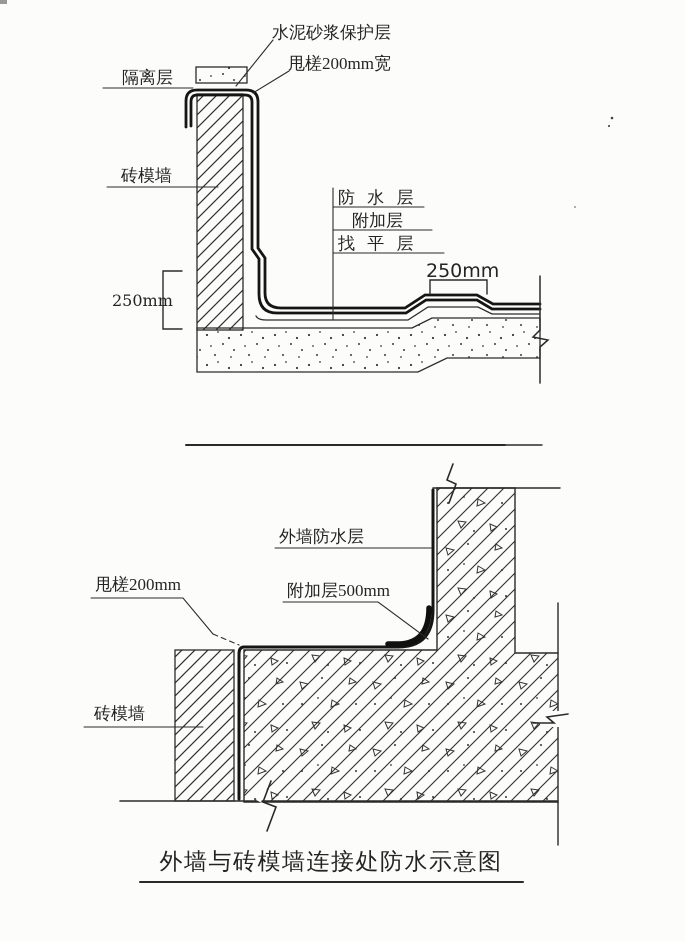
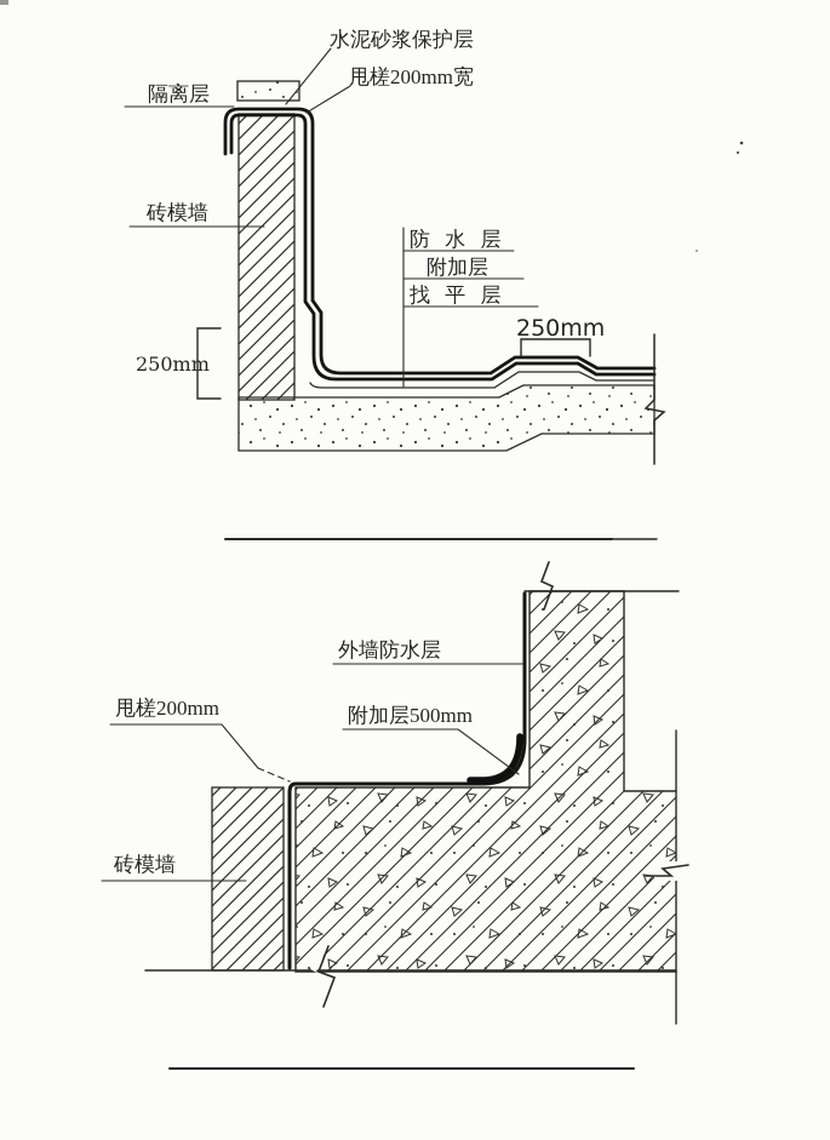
  水泥砂浆保护层
  甩槎200mm宽
  隔离层
  砖模墙
  防 水 层
  附加层
  找 平 层
  250mm
  250mm
  外墙防水层
  甩槎200mm
  附加层500mm
  砖模墙
- 外墙与砖模墙连接处防水示意图
